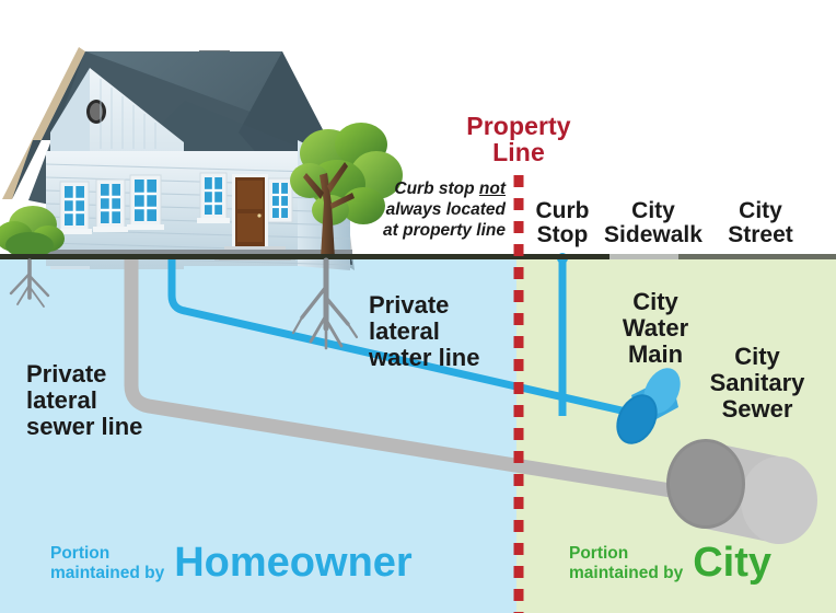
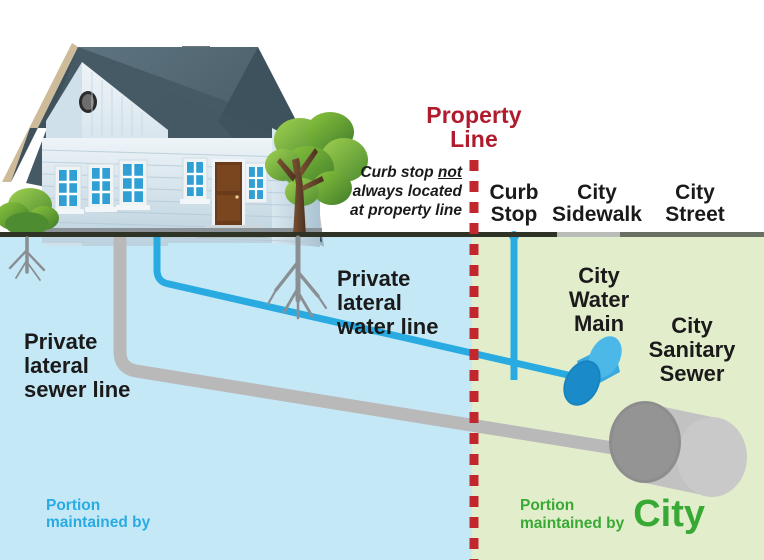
  Property
  Line
  Curb stop not
  always located
  at property line
  Curb
  Stop
  City
  Sidewalk
  City
  Street
  Private
  lateral
  sewer line
  Private
  lateral
  water line
  City
  Water
  Main
  City
  Sanitary
  Sewer
  Portion
  maintained by
- Homeowner
  Portion
  maintained by
  City
